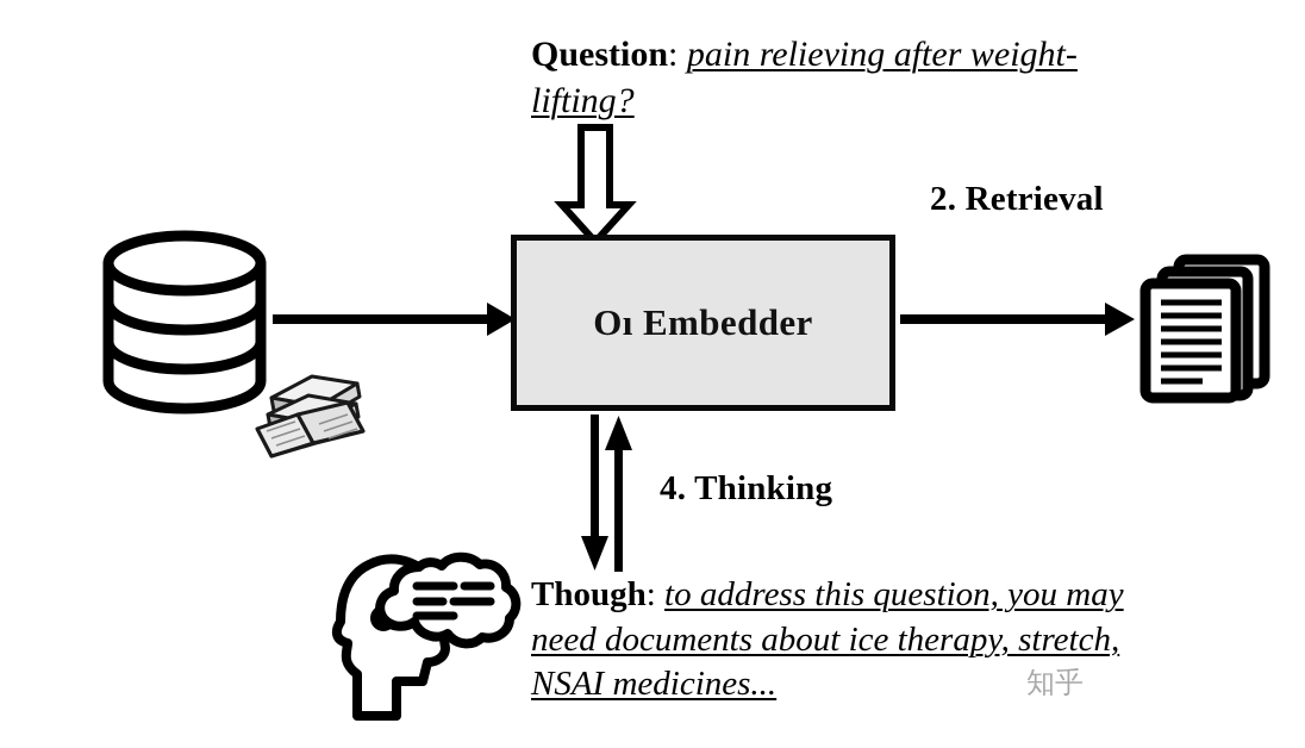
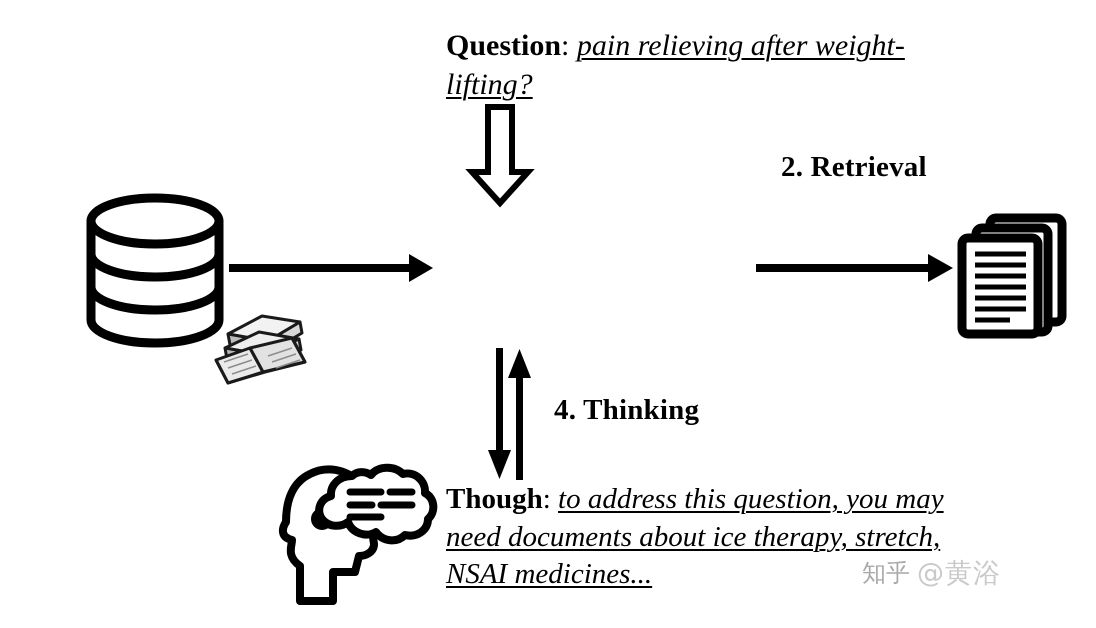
- Oı Embedder
  Question: pain relieving after weight-lifting?
  Though: to address this question, you may need documents about ice therapy, stretch, NSAI medicines...
  2. Retrieval
  4. Thinking
  知乎
+ @黄浴
